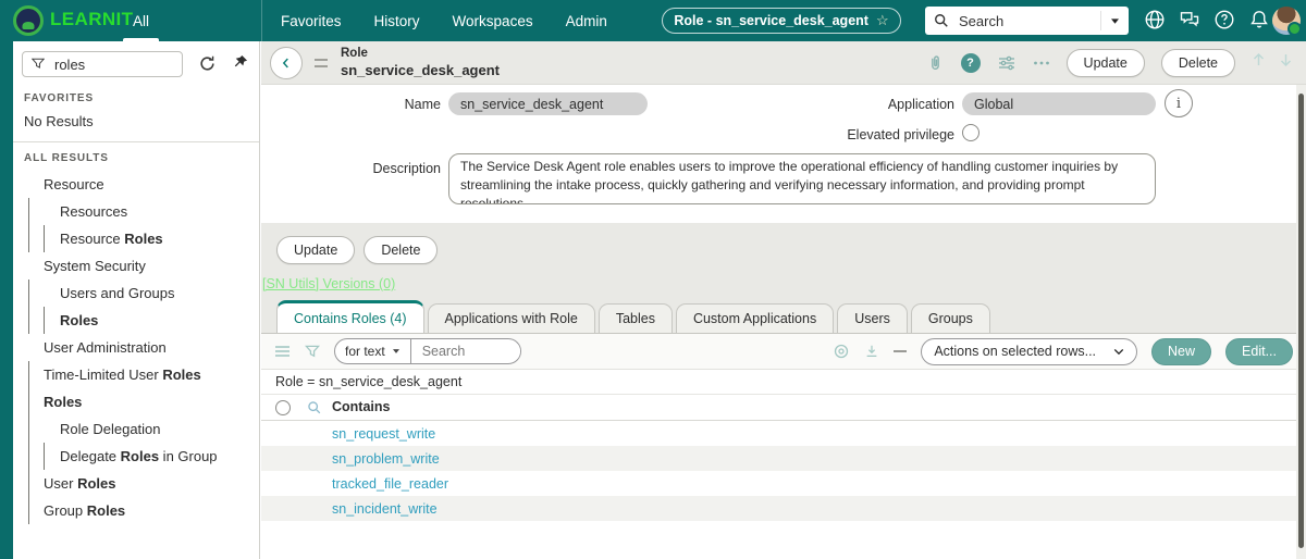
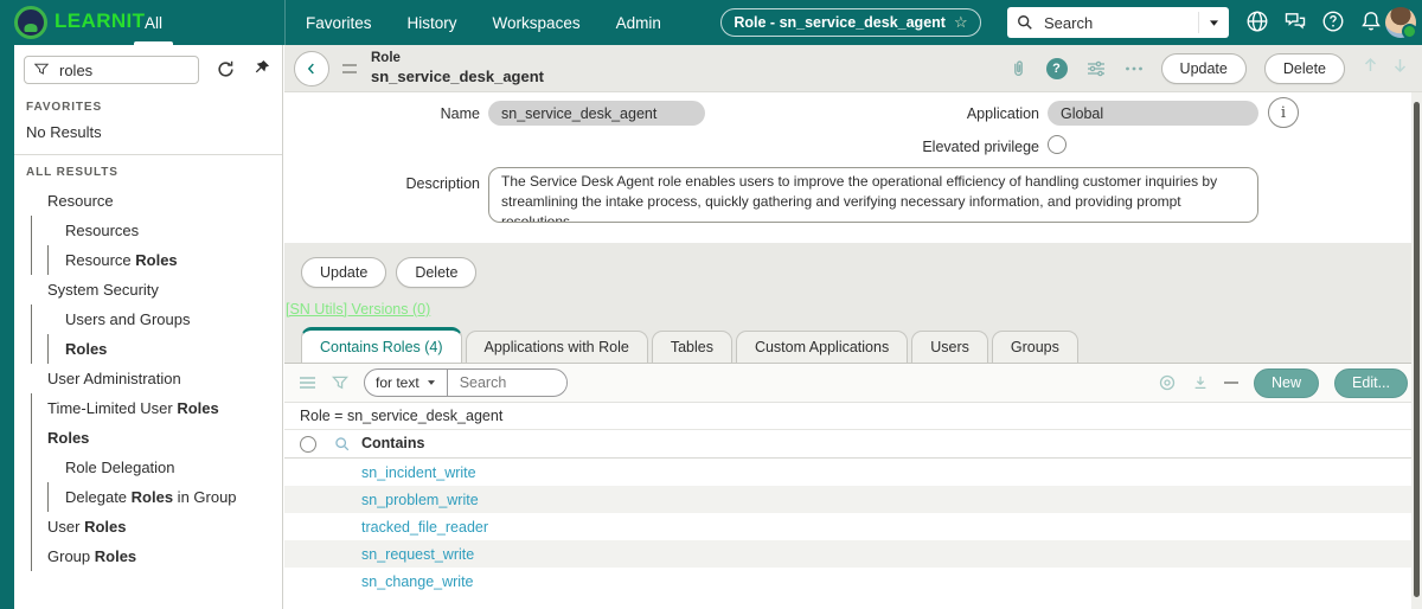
  LEARNIT
  All
  Favorites
  History
  Workspaces
  Admin
  Role - sn_service_desk_agent
  ☆
  Search
  roles
  FAVORITES
  No Results
  ALL RESULTS
  Resource
  Resources
  Resource Roles
  System Security
  Users and Groups
  Roles
  User Administration
  Time-Limited User Roles
  Roles
  Role Delegation
  Delegate Roles in Group
  User Roles
  Group Roles
  Role
  sn_service_desk_agent
  Update
  Delete
  Name
  sn_service_desk_agent
  Application
  Global
  Elevated privilege
  Description
  The Service Desk Agent role enables users to improve the operational efficiency of handling customer inquiries by streamlining the intake process, quickly gathering and verifying necessary information, and providing prompt resolutions.
  Update
  Delete
  [SN Utils] Versions (0)
  Contains Roles (4)
  Applications with Role
  Tables
  Custom Applications
  Users
  Groups
  for text
  Search
- Actions on selected rows...
  New
  Edit...
  Role = sn_service_desk_agent
  Contains
- sn_request_write
+ sn_incident_write
  sn_problem_write
  tracked_file_reader
- sn_incident_write
+ sn_request_write
+ sn_change_write
